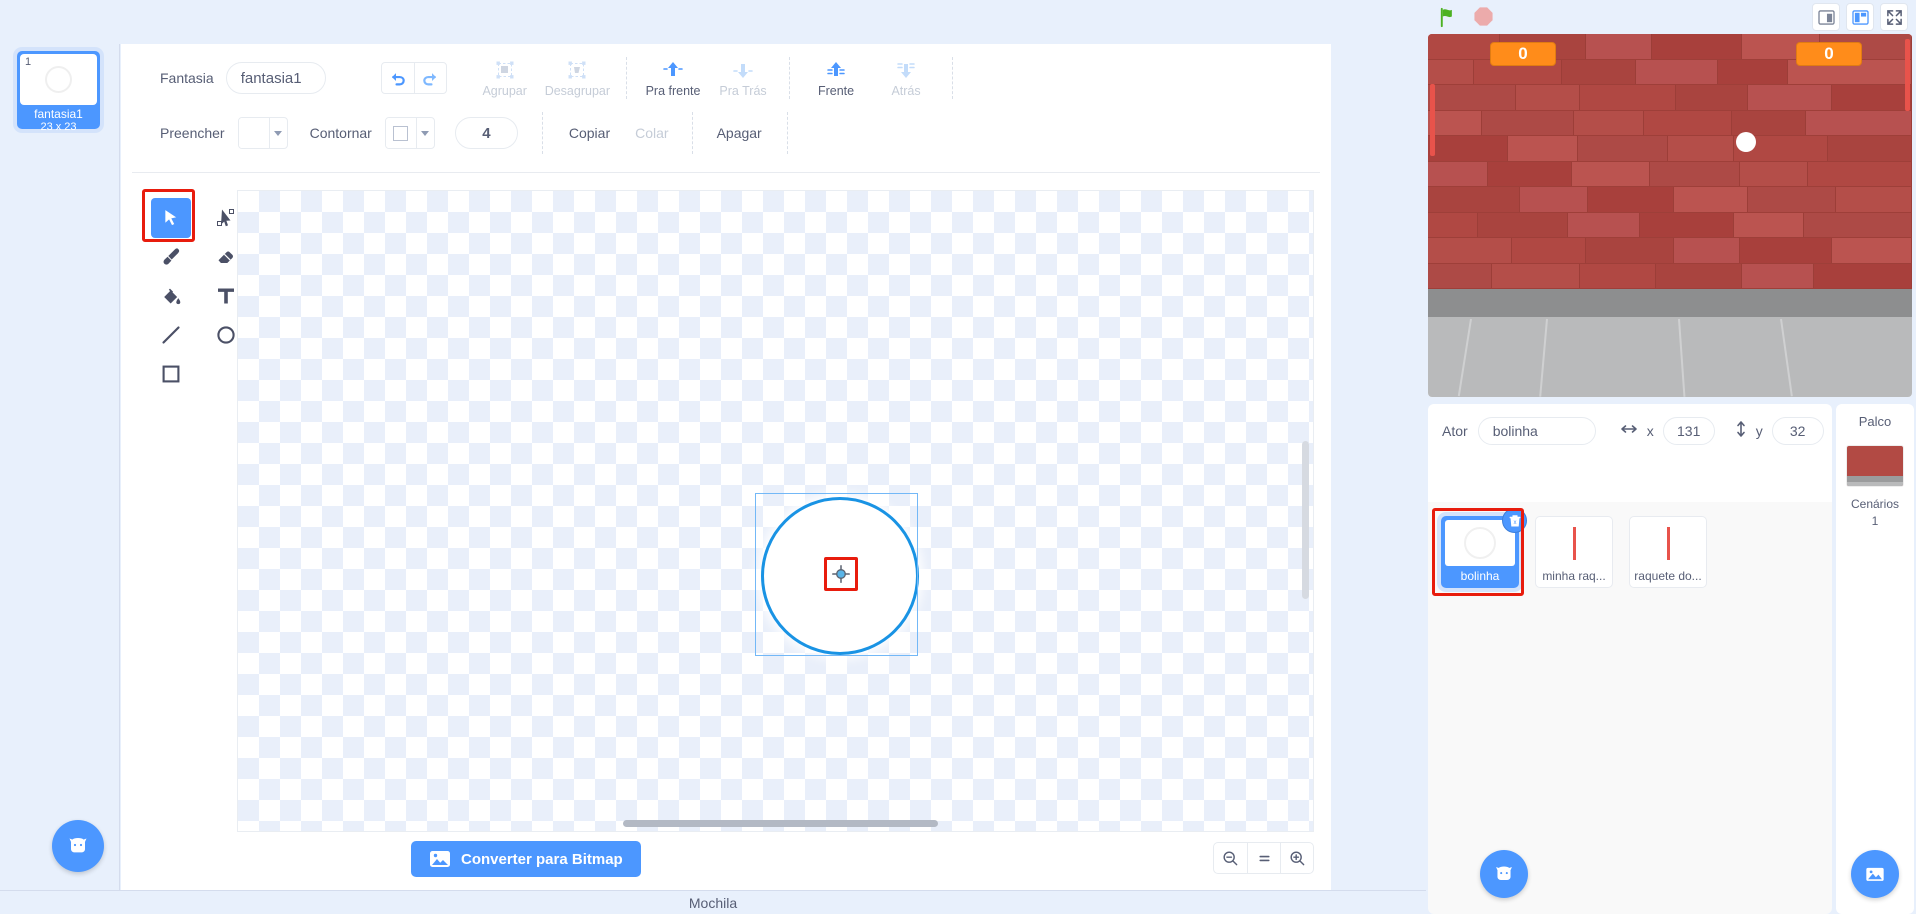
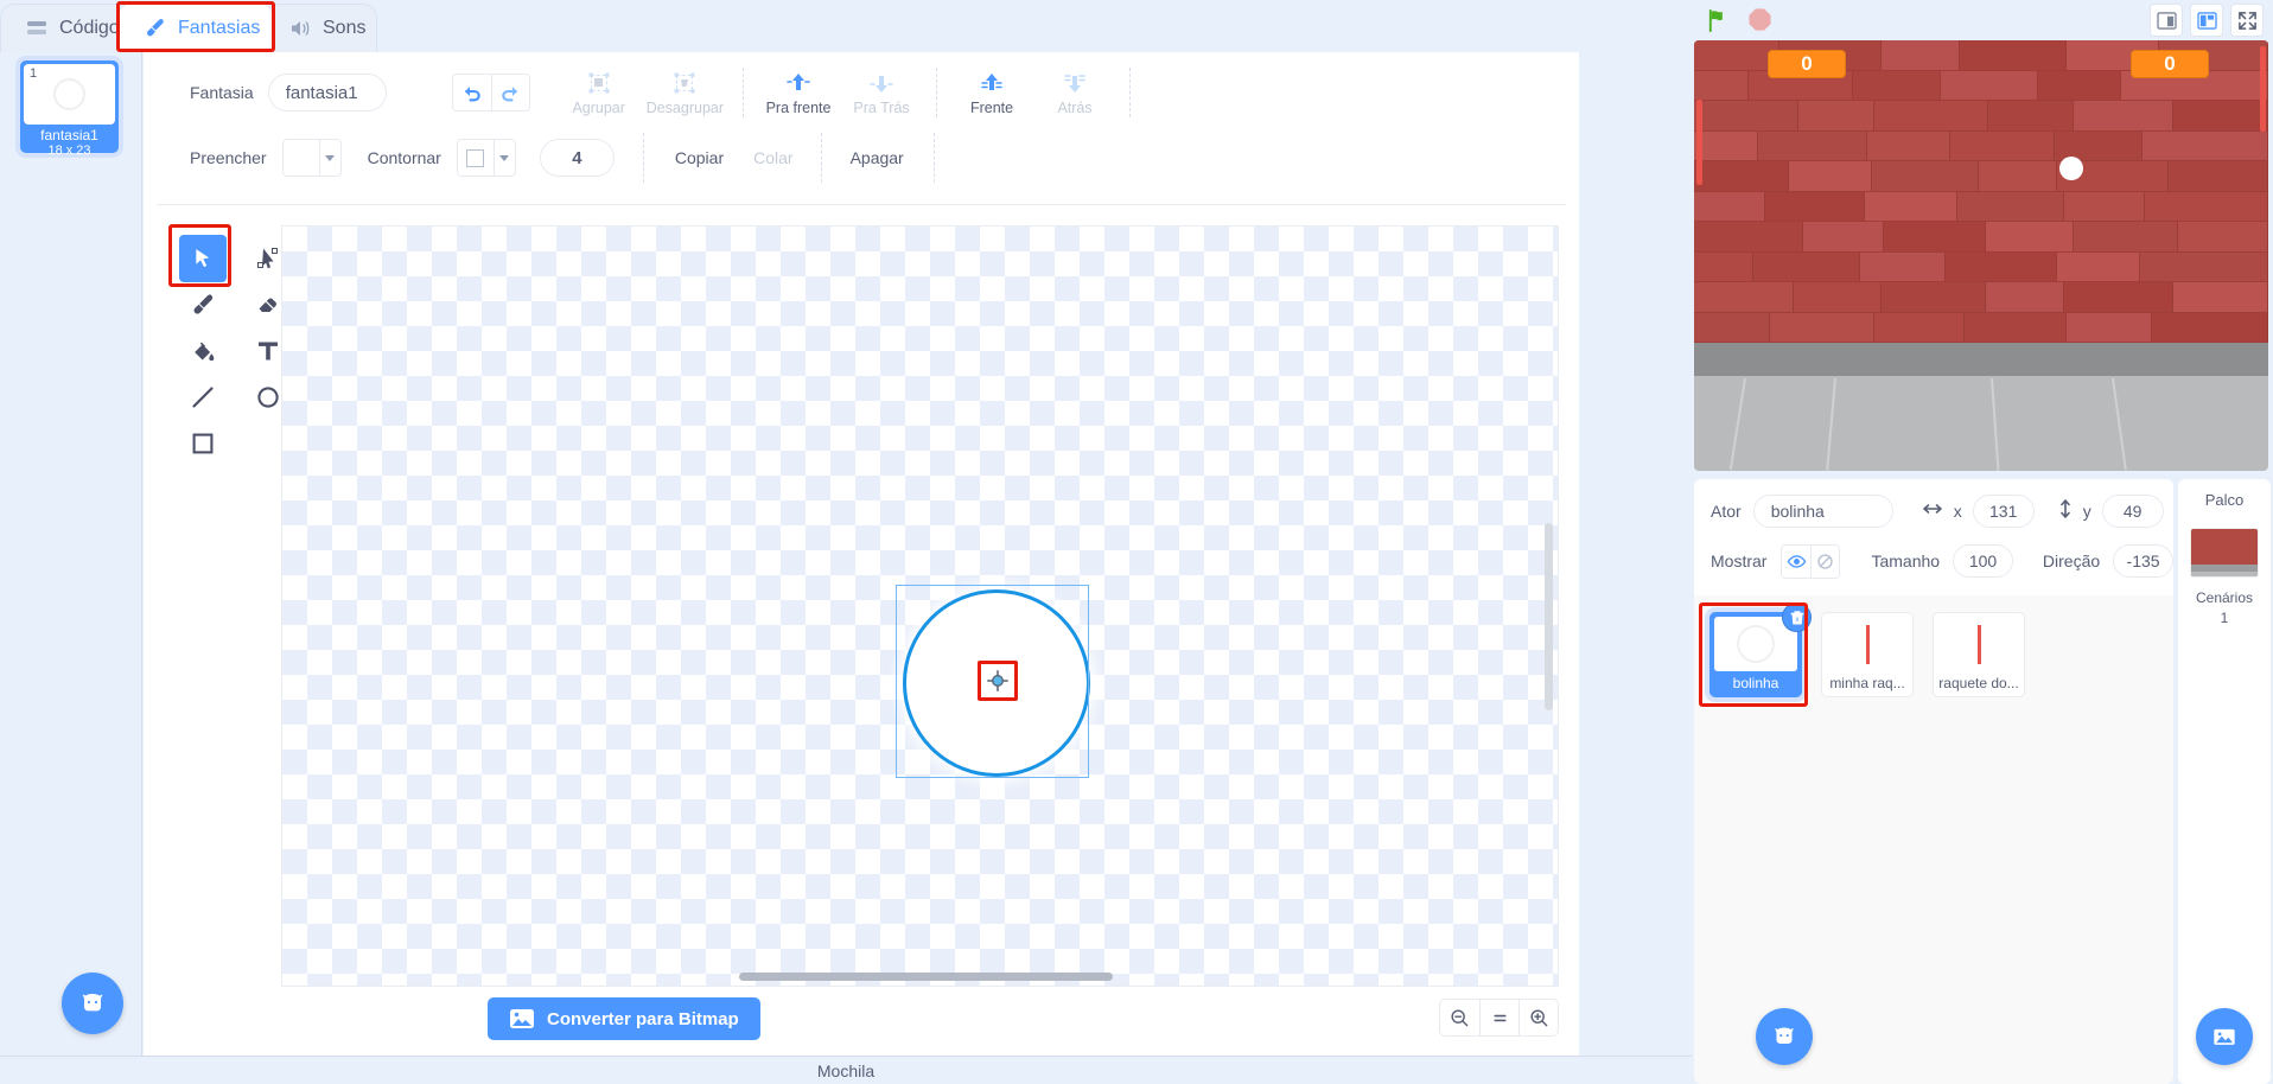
+ Código
+ Fantasias
+ Sons
  1
  fantasia1
- 23 x 23
+ 18 x 23
  Fantasia
  fantasia1
  Agrupar
  Desagrupar
  Pra frente
  Pra Trás
  Frente
  Atrás
  Preencher
  Contornar
  4
  Copiar
  Colar
  Apagar
  Converter para Bitmap
  0
  0
  Ator
  bolinha
  x
  131
  y
- 32
+ 49
+ Mostrar
+ Tamanho
+ 100
+ Direção
+ -135
  bolinha
  minha raq...
  raquete do...
  Palco
  Cenários
  1
  Mochila
